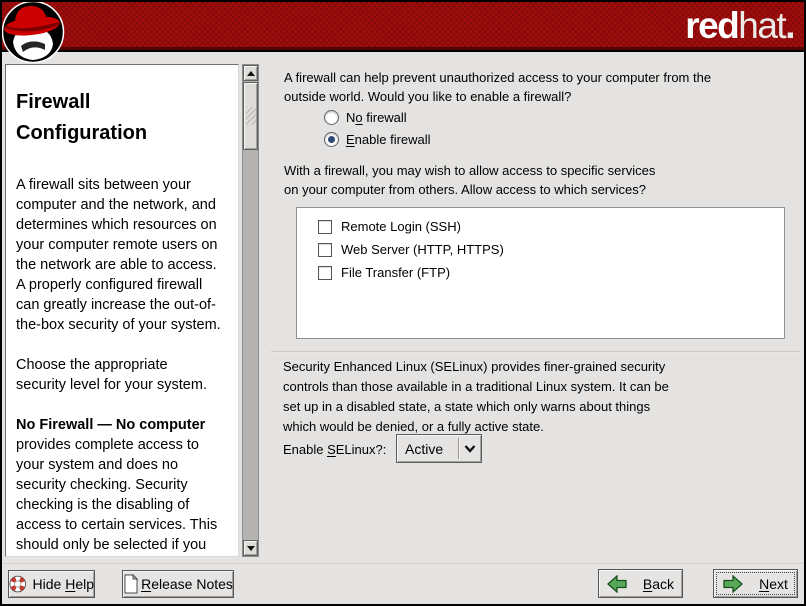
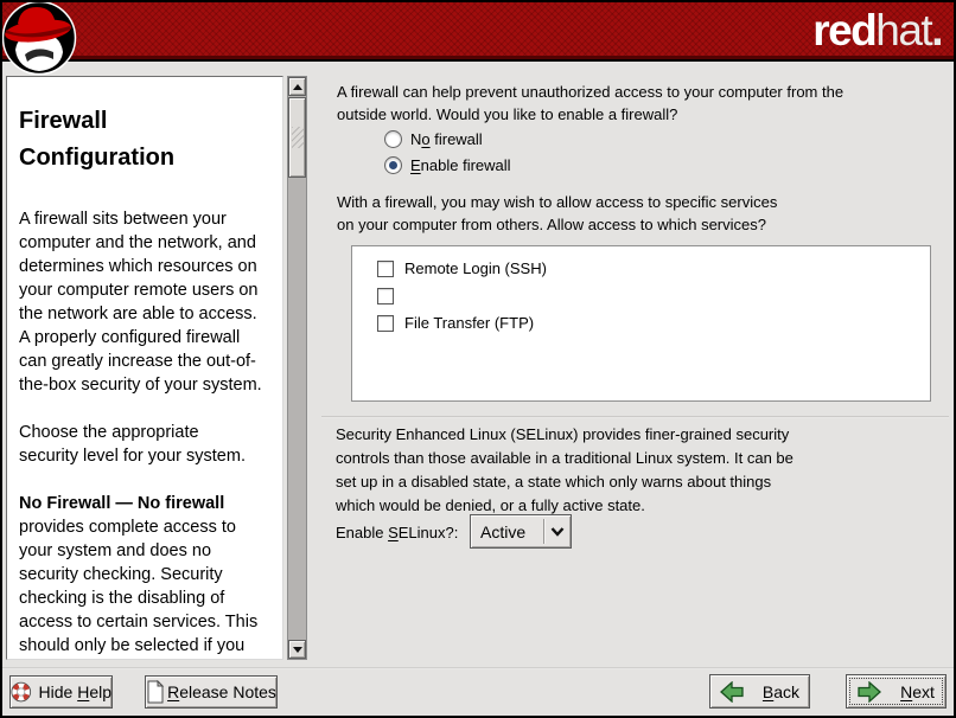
  redhat.
  Firewall
  Configuration
  A firewall sits between your
  computer and the network, and
  determines which resources on
  your computer remote users on
  the network are able to access.
  A properly configured firewall
  can greatly increase the out-of-
  the-box security of your system.
  Choose the appropriate
  security level for your system.
- No Firewall — No computer
+ No Firewall — No firewall
  provides complete access to
  your system and does no
  security checking. Security
  checking is the disabling of
  access to certain services. This
  should only be selected if you
  A firewall can help prevent unauthorized access to your computer from the
  outside world. Would you like to enable a firewall?
  No firewall
  Enable firewall
  With a firewall, you may wish to allow access to specific services
  on your computer from others. Allow access to which services?
  Remote Login (SSH)
- Web Server (HTTP, HTTPS)
  File Transfer (FTP)
  Security Enhanced Linux (SELinux) provides finer-grained security
  controls than those available in a traditional Linux system. It can be
  set up in a disabled state, a state which only warns about things
  which would be denied, or a fully active state.
  Enable SELinux?:
  Active
  Hide Help
  Release Notes
  Back
  Next
